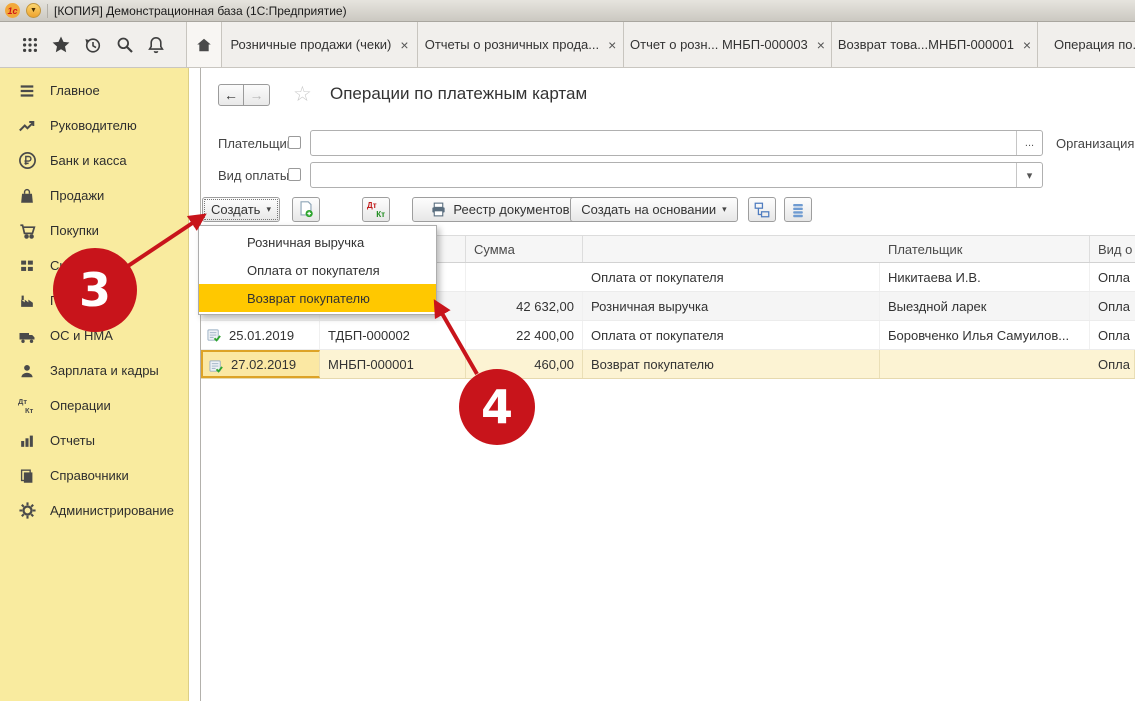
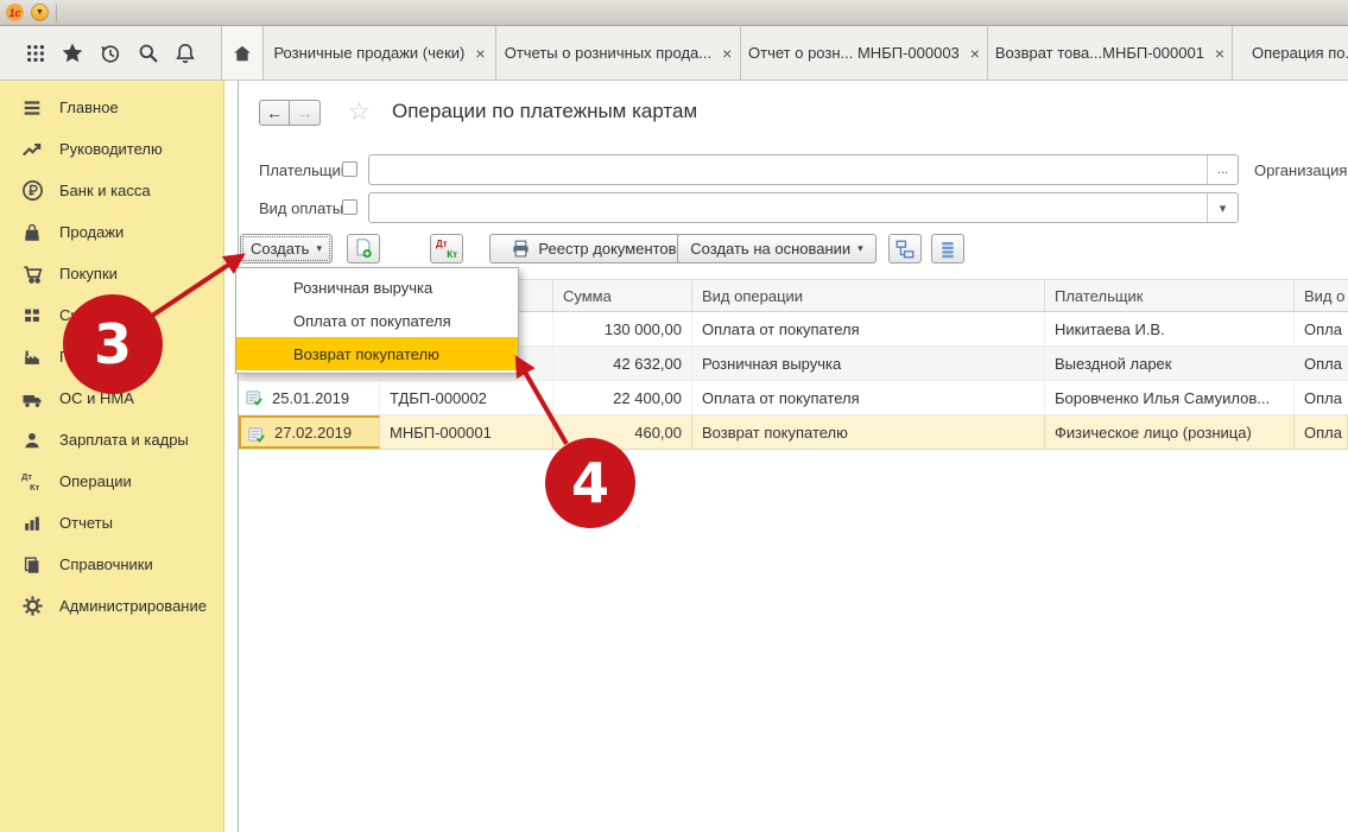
  1с
- [КОПИЯ] Демонстрационная база (1С:Предприятие)
  Розничные продажи (чеки)
  ×
  Отчеты о розничных прода...
  ×
  Отчет о розн... МНБП-000003
  ×
  Возврат това...МНБП-000001
  ×
  Операция по.
  Главное
  Руководителю
  Банк и касса
  Продажи
  Покупки
  ОС и НМА
  Зарплата и кадры
  Дт
  Кт
  Операции
  Отчеты
  Справочники
  Администрирование
  ←
  →
  ☆
  Операции по платежным картам
  Плательщи
  ...
  Организация
  Вид оплаты
  ▾
  Создать
  ▾
  Дт
  Кт
  Реестр документов
  Создать на основании
  ▾
  Сумма
+ Вид операции
  Плательщик
  Вид о
+ 130 000,00
  Оплата от покупателя
  Никитаева И.В.
  Опла
  42 632,00
  Розничная выручка
  Выездной ларек
  Опла
  25.01.2019
  ТДБП-000002
  22 400,00
  Оплата от покупателя
  Боровченко Илья Самуилов...
  Опла
  27.02.2019
  МНБП-000001
  460,00
  Возврат покупателю
+ Физическое лицо (розница)
  Опла
  Розничная выручка
  Оплата от покупателя
  Возврат покупателю
  3
  4
